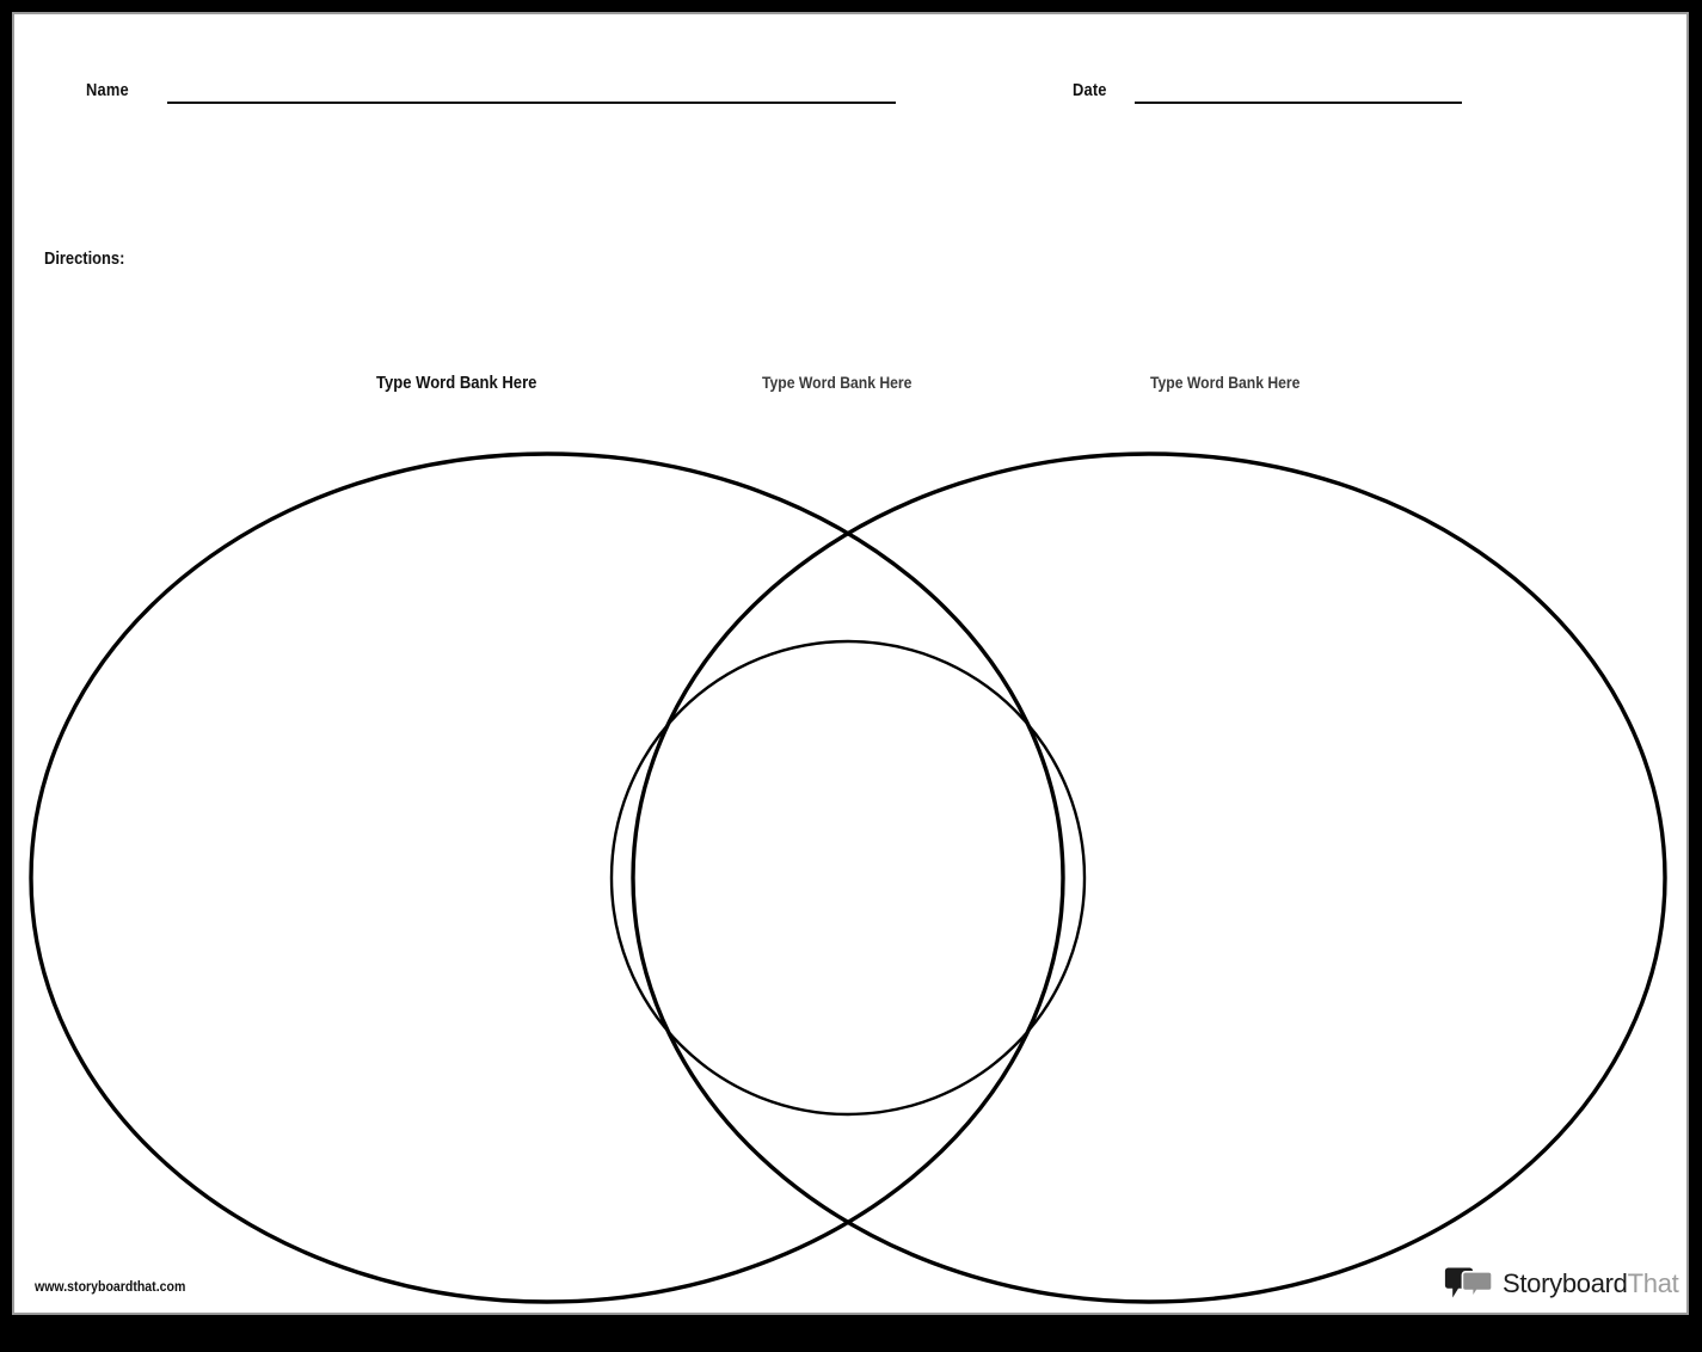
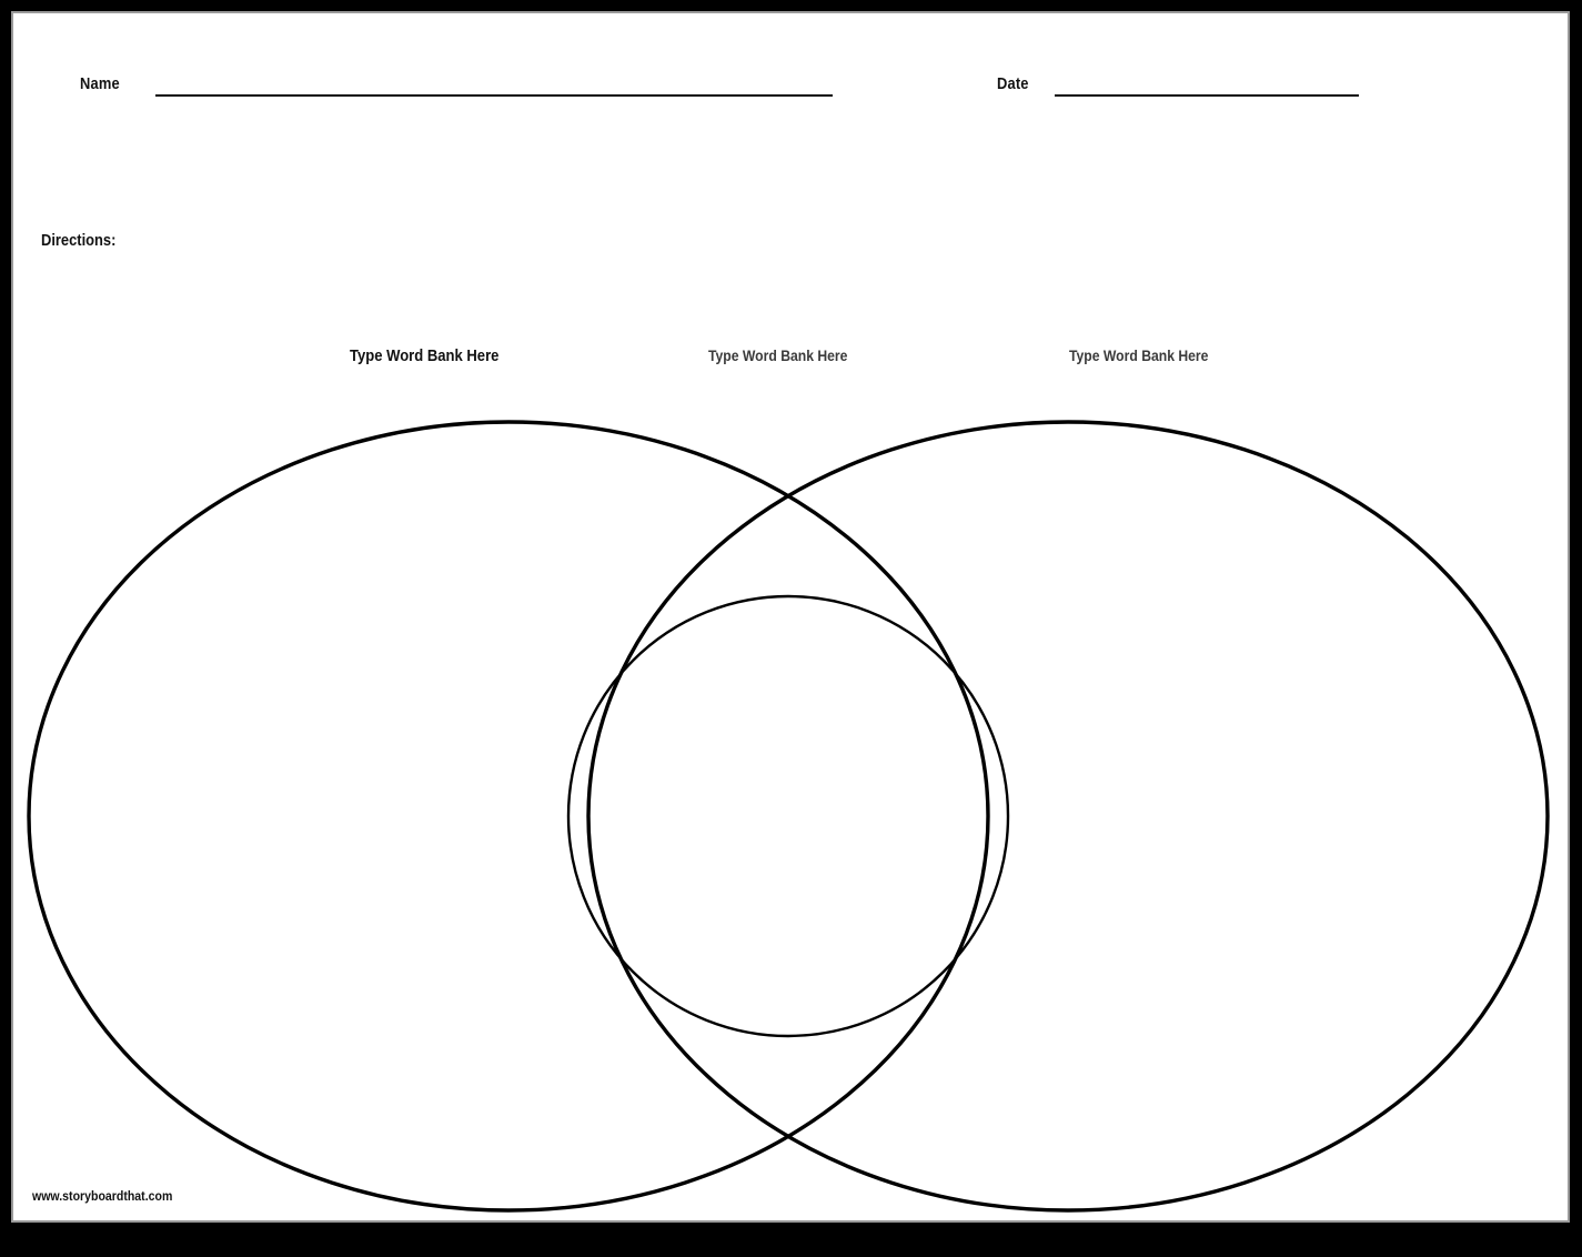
  Name
  Date
  Directions:
  Type Word Bank Here
  Type Word Bank Here
  Type Word Bank Here
  www.storyboardthat.com
- StoryboardThat
